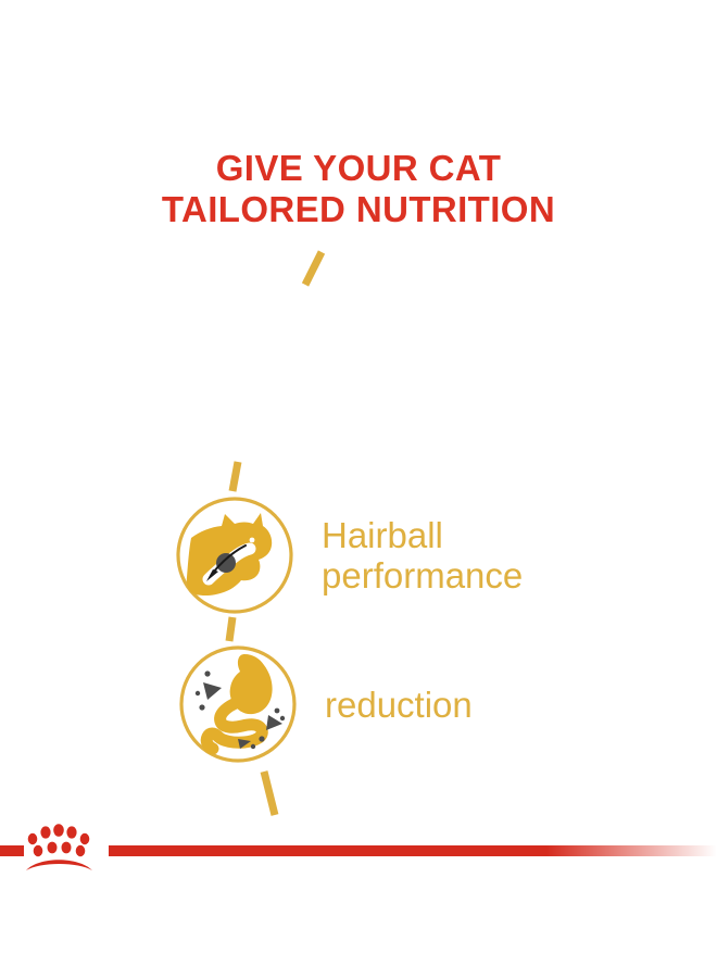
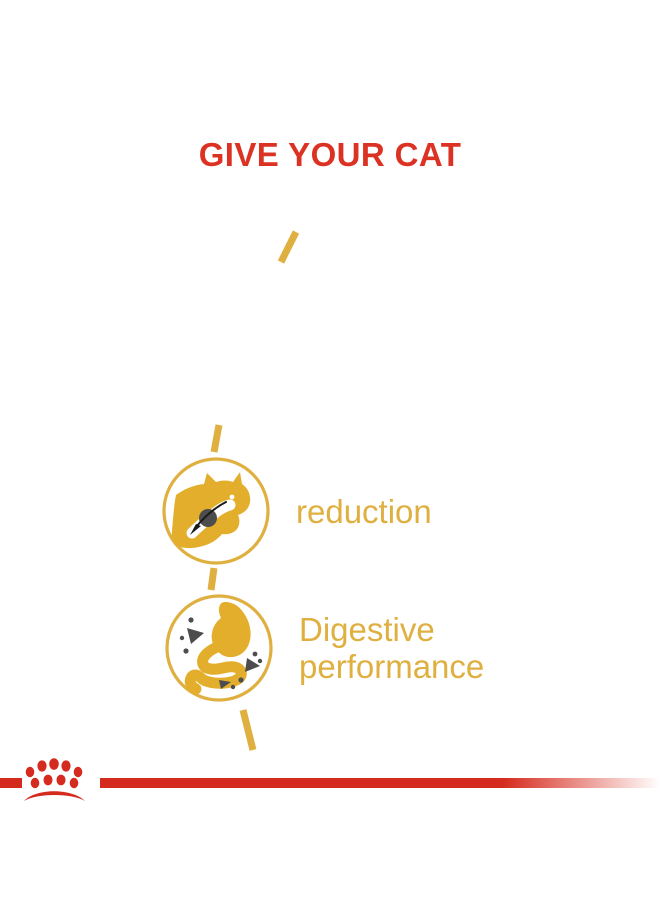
  GIVE YOUR CAT
- TAILORED NUTRITION
- Hairball
- performance
+ reduction
+ Digestive
- reduction
+ performance
